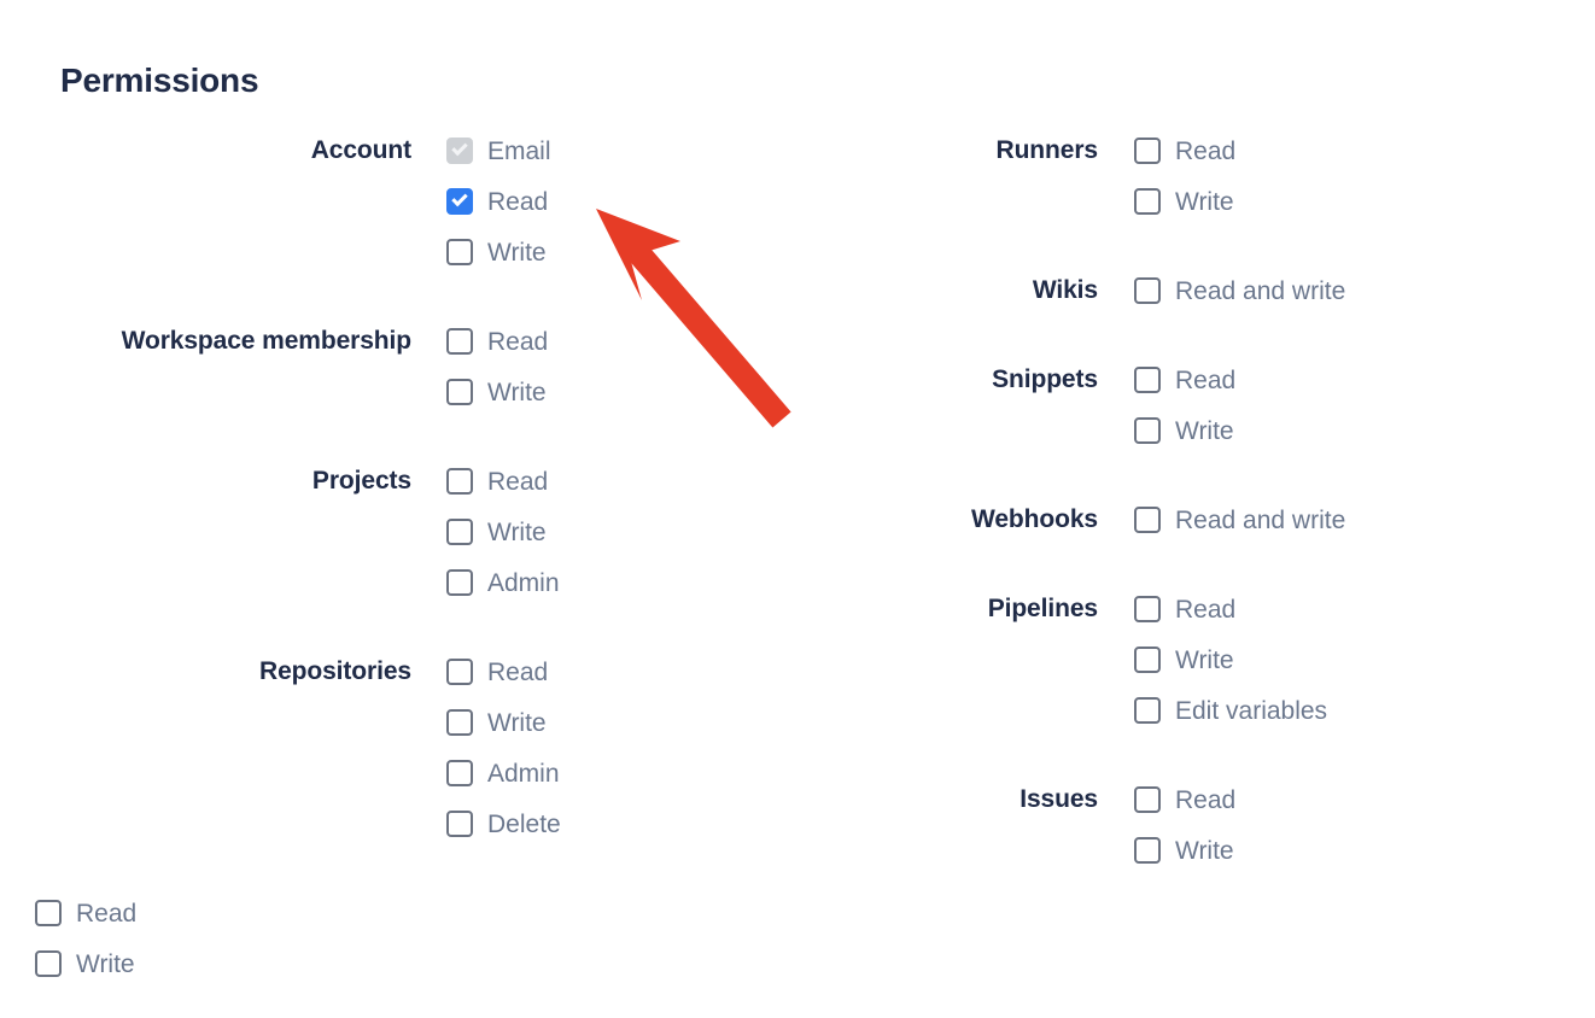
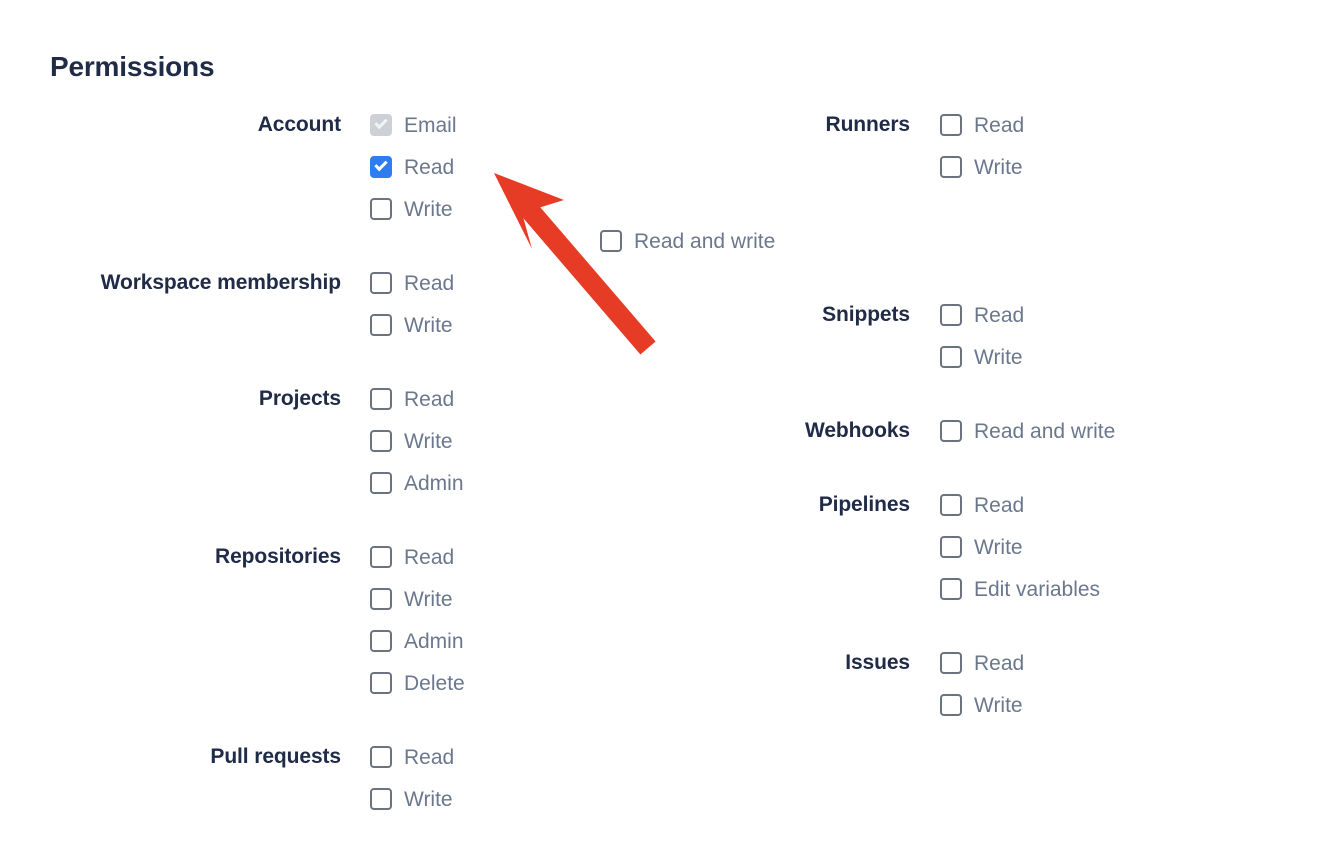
  Permissions
  Account
  Email
  Read
  Write
  Workspace membership
  Read
  Write
  Projects
  Read
  Write
  Admin
  Repositories
  Read
  Write
  Admin
  Delete
+ Pull requests
  Read
  Write
  Runners
  Read
  Write
- Wikis
  Read and write
  Snippets
  Read
  Write
  Webhooks
  Read and write
  Pipelines
  Read
  Write
  Edit variables
  Issues
  Read
  Write
